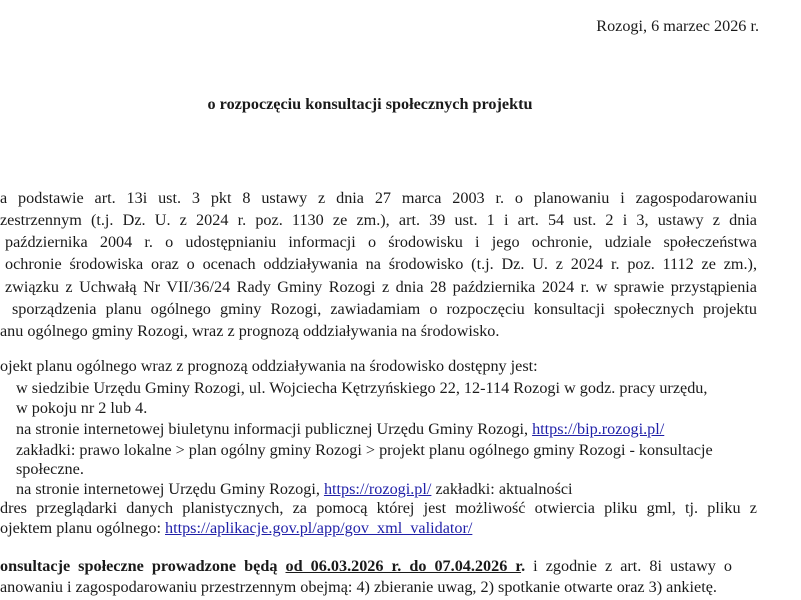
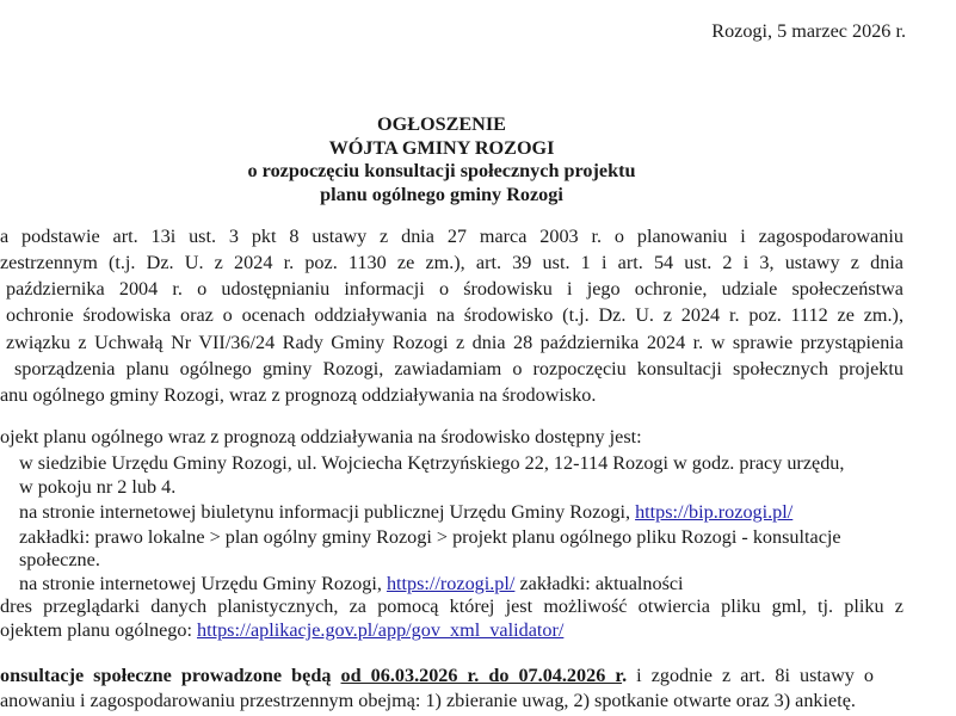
- Rozogi, 6 marzec 2026 r.
+ Rozogi, 5 marzec 2026 r.
+ OGŁOSZENIE
+ WÓJTA GMINY ROZOGI
  o rozpoczęciu konsultacji społecznych projektu
+ planu ogólnego gminy Rozogi
  a podstawie art. 13i ust. 3 pkt 8 ustawy z dnia 27 marca 2003 r. o planowaniu i zagospodarowaniu
  zestrzennym (t.j. Dz. U. z 2024 r. poz. 1130 ze zm.), art. 39 ust. 1 i art. 54 ust. 2 i 3, ustawy z dnia
  października 2004 r. o udostępnianiu informacji o środowisku i jego ochronie, udziale społeczeństwa
  ochronie środowiska oraz o ocenach oddziaływania na środowisko (t.j. Dz. U. z 2024 r. poz. 1112 ze zm.),
  związku z Uchwałą Nr VII/36/24 Rady Gminy Rozogi z dnia 28 października 2024 r. w sprawie przystąpienia
  sporządzenia planu ogólnego gminy Rozogi, zawiadamiam o rozpoczęciu konsultacji społecznych projektu
  anu ogólnego gminy Rozogi, wraz z prognozą oddziaływania na środowisko.
  ojekt planu ogólnego wraz z prognozą oddziaływania na środowisko dostępny jest:
  w siedzibie Urzędu Gminy Rozogi, ul. Wojciecha Kętrzyńskiego 22, 12-114 Rozogi w godz. pracy urzędu,
  w pokoju nr 2 lub 4.
  na stronie internetowej biuletynu informacji publicznej Urzędu Gminy Rozogi, https://bip.rozogi.pl/
- zakładki: prawo lokalne > plan ogólny gminy Rozogi > projekt planu ogólnego gminy Rozogi - konsultacje
+ zakładki: prawo lokalne > plan ogólny gminy Rozogi > projekt planu ogólnego pliku Rozogi - konsultacje
  społeczne.
  na stronie internetowej Urzędu Gminy Rozogi, https://rozogi.pl/ zakładki: aktualności
  dres przeglądarki danych planistycznych, za pomocą której jest możliwość otwiercia pliku gml, tj. pliku z
  ojektem planu ogólnego: https://aplikacje.gov.pl/app/gov_xml_validator/
  onsultacje społeczne prowadzone będą od 06.03.2026 r. do 07.04.2026 r. i zgodnie z art. 8i ustawy o
- anowaniu i zagospodarowaniu przestrzennym obejmą: 4) zbieranie uwag, 2) spotkanie otwarte oraz 3) ankietę.
+ anowaniu i zagospodarowaniu przestrzennym obejmą: 1) zbieranie uwag, 2) spotkanie otwarte oraz 3) ankietę.
